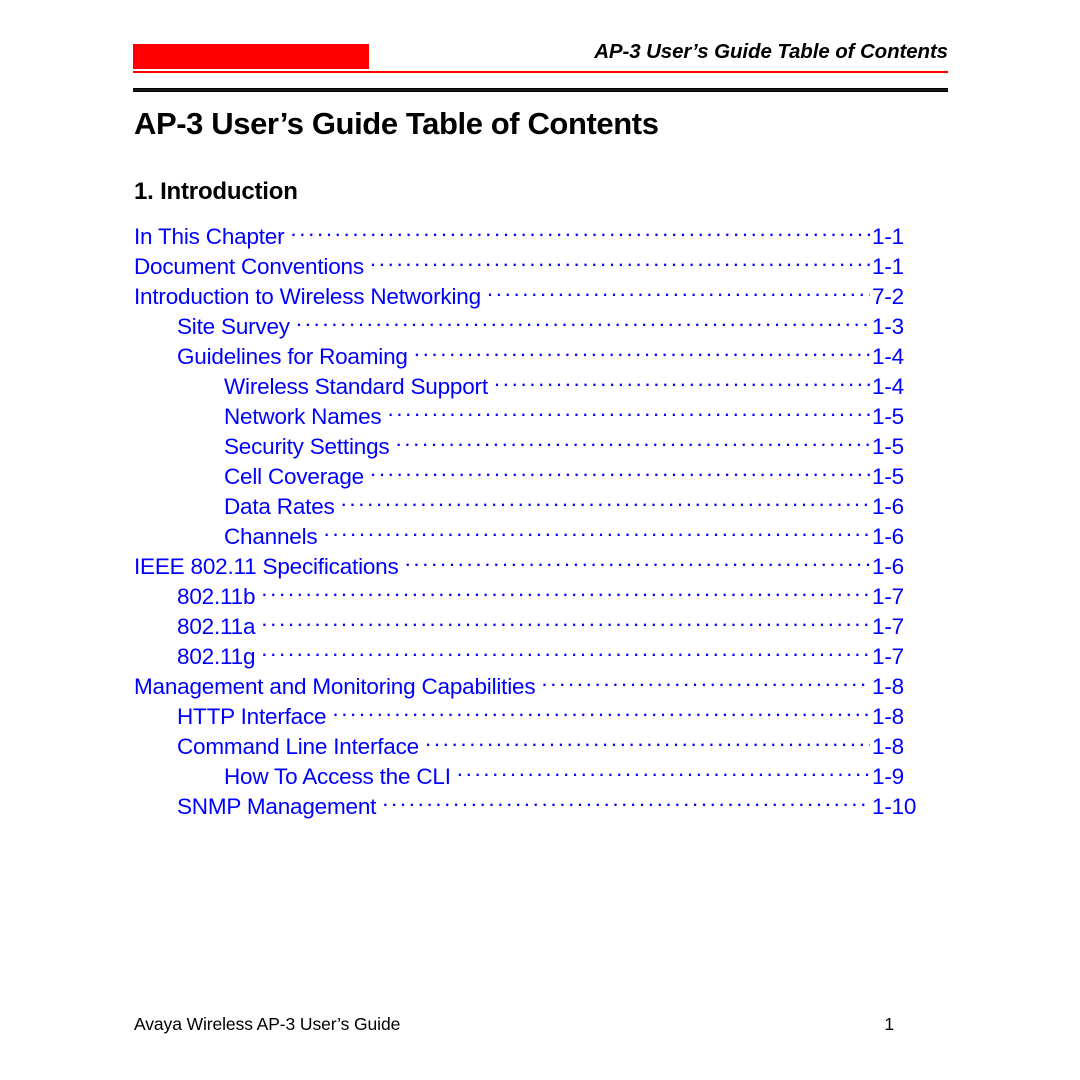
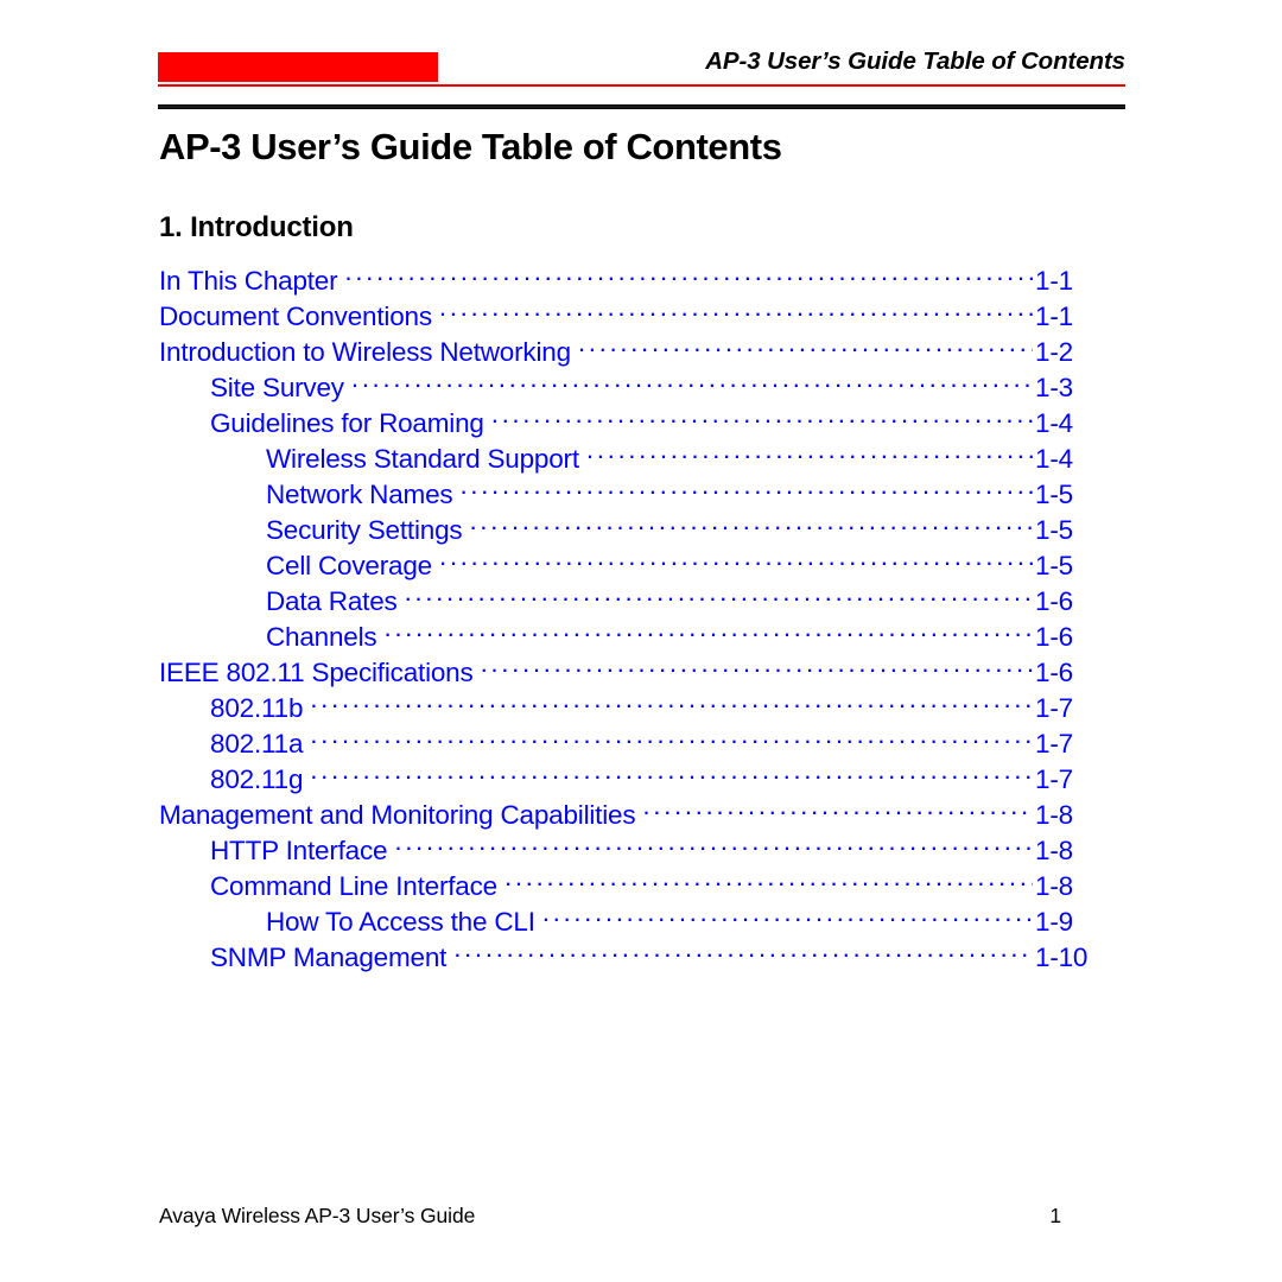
  AP-3 User’s Guide Table of Contents
  AP-3 User’s Guide Table of Contents
  1. Introduction
  In This Chapter
  1-1
  Document Conventions
  1-1
  Introduction to Wireless Networking
- 7-2
+ 1-2
  Site Survey
  1-3
  Guidelines for Roaming
  1-4
  Wireless Standard Support
  1-4
  Network Names
  1-5
  Security Settings
  1-5
  Cell Coverage
  1-5
  Data Rates
  1-6
  Channels
  1-6
  IEEE 802.11 Specifications
  1-6
  802.11b
  1-7
  802.11a
  1-7
  802.11g
  1-7
  Management and Monitoring Capabilities
  1-8
  HTTP Interface
  1-8
  Command Line Interface
  1-8
  How To Access the CLI
  1-9
  SNMP Management
  1-10
  Avaya Wireless AP-3 User’s Guide
  1
